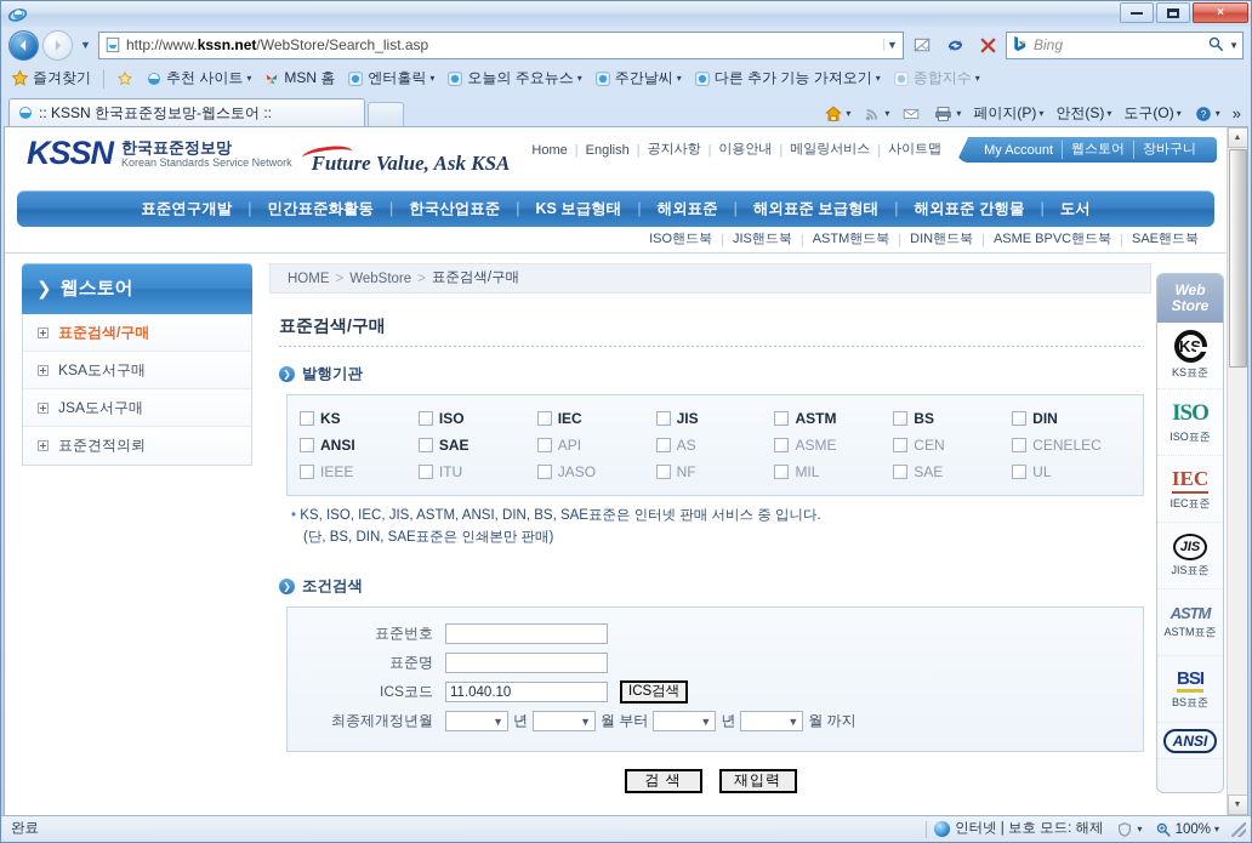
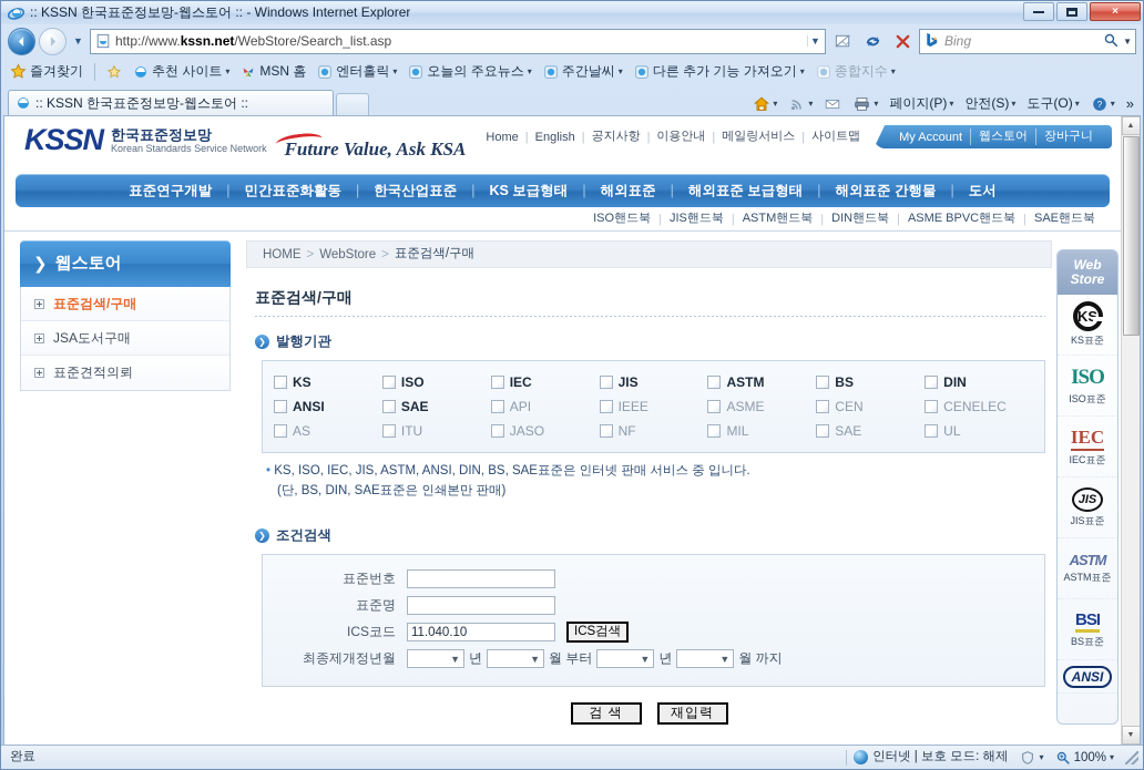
+ :: KSSN 한국표준정보망-웹스토어 :: - Windows Internet Explorer
  ×
  ▼
  http://www.kssn.net/WebStore/Search_list.asp
  ▼
  Bing
  ▼
  즐겨찾기
  추천 사이트
  ▾
  MSN 홈
  엔터홀릭
  ▾
  오늘의 주요뉴스
  ▾
  주간날씨
  ▾
  다른 추가 기능 가져오기
  ▾
  종합지수
  ▾
  :: KSSN 한국표준정보망-웹스토어 ::
  ▾
  ▾
  ▾
  페이지(P)
  ▾
  안전(S)
  ▾
  도구(O)
  ▾
  ?
  ▾
  »
  KSSN
  한국표준정보망
  Korean Standards Service Network
  Future Value, Ask KSA
  Home
  |
  English
  |
  공지사항
  |
  이용안내
  |
  메일링서비스
  |
  사이트맵
  My Account
  웹스토어
  장바구니
  표준연구개발
  |
  민간표준화활동
  |
  한국산업표준
  |
  KS 보급형태
  |
  해외표준
  |
  해외표준 보급형태
  |
  해외표준 간행물
  |
  도서
  ISO핸드북
  |
  JIS핸드북
  |
  ASTM핸드북
  |
  DIN핸드북
  |
  ASME BPVC핸드북
  |
  SAE핸드북
  ❯
  웹스토어
  표준검색/구매
- KSA도서구매
  JSA도서구매
  표준견적의뢰
  HOME
  >
  WebStore
  >
  표준검색/구매
  표준검색/구매
  ❯
  발행기관
  KS
  ANSI
- IEEE
+ AS
  ISO
  SAE
  ITU
  IEC
  API
  JASO
  JIS
- AS
+ IEEE
  NF
  ASTM
  ASME
  MIL
  BS
  CEN
  SAE
  DIN
  CENELEC
  UL
  • KS, ISO, IEC, JIS, ASTM, ANSI, DIN, BS, SAE표준은 인터넷 판매 서비스 중 입니다.
  (단, BS, DIN, SAE표준은 인쇄본만 판매)
  ❯
  조건검색
  표준번호
  표준명
  ICS코드
  11.040.10
  ICS검색
  최종제개정년월
  ▼
  년
  ▼
  월 부터
  ▼
  년
  ▼
  월 까지
  검 색
  재입력
  Web
  Store
  KS
  KS표준
  ISO
  ISO표준
  IEC
  IEC표준
  JIS
  JIS표준
  ASTM
  ASTM표준
  BSI
  BS표준
  ANSI
  완료
  인터넷 | 보호 모드: 해제
  ▾
  100%
  ▾
